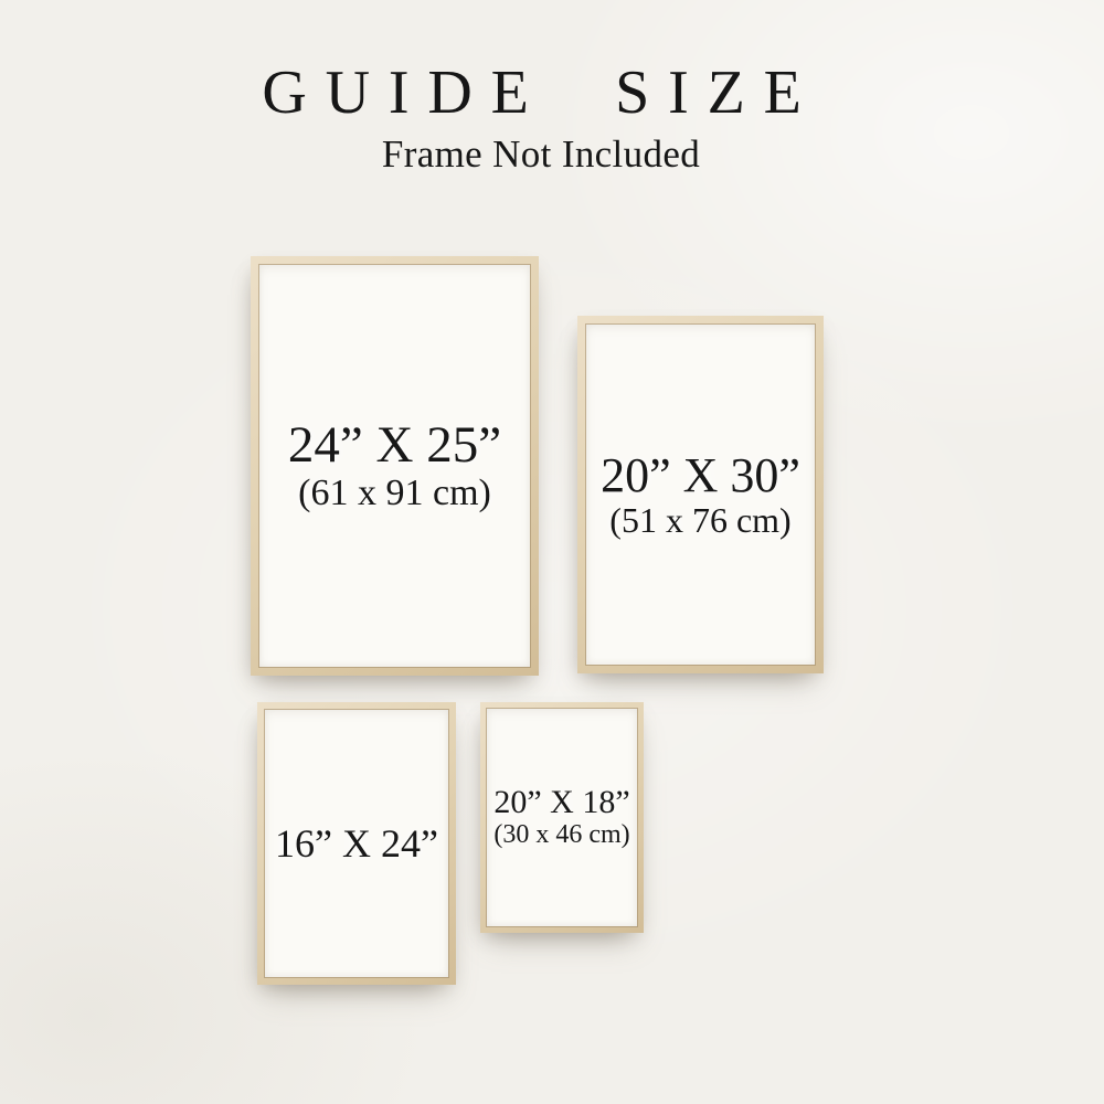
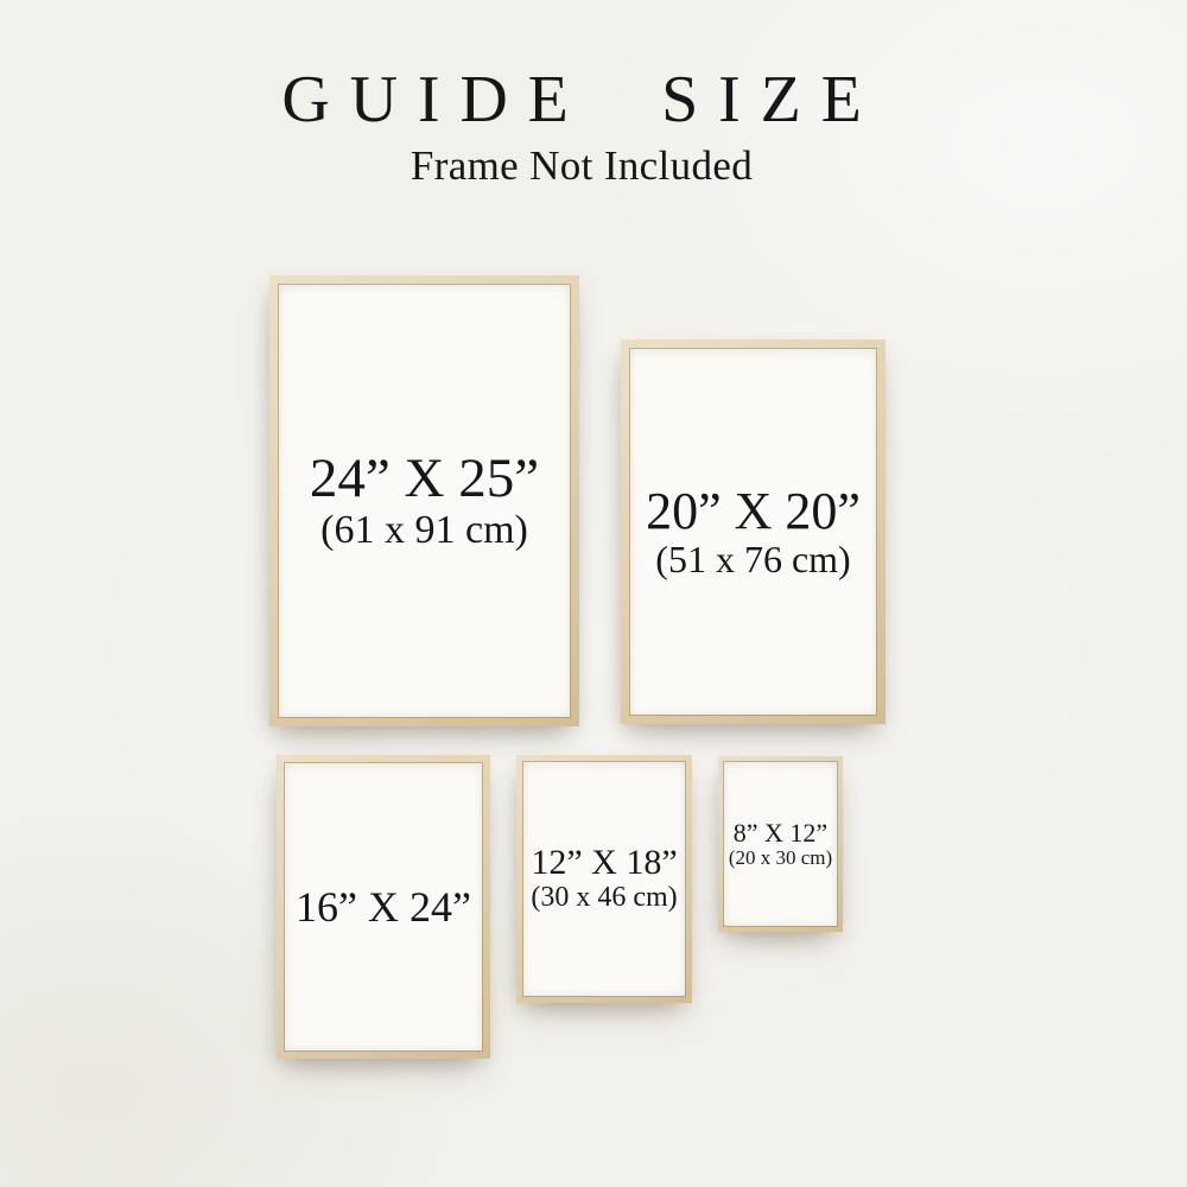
  GUIDE SIZE
  Frame Not Included
  24” X 25”
  (61 x 91 cm)
- 20” X 30”
+ 20” X 20”
  (51 x 76 cm)
  16” X 24”
- 20” X 18”
+ 12” X 18”
  (30 x 46 cm)
+ 8” X 12”
+ (20 x 30 cm)
